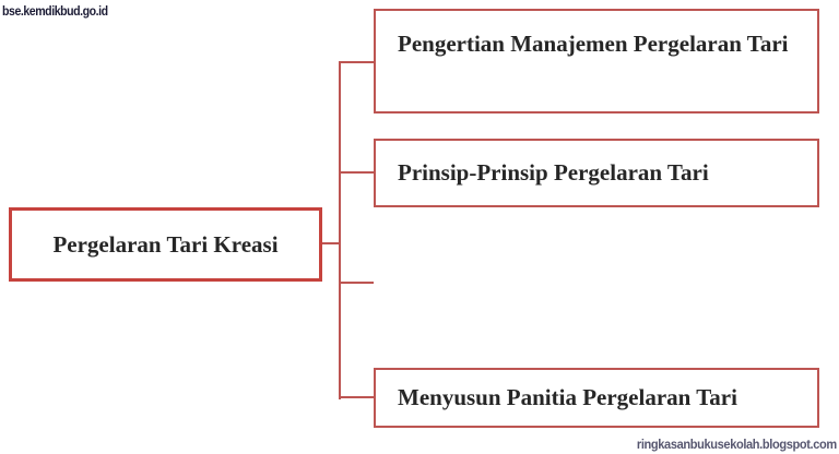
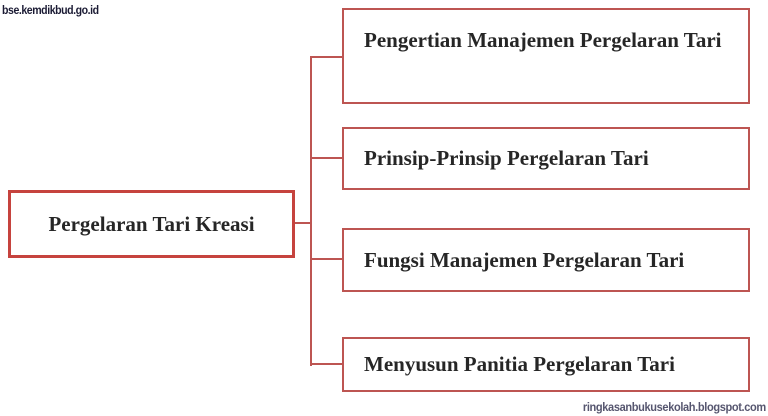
  bse.kemdikbud.go.id
  ringkasanbukusekolah.blogspot.com
  Pergelaran Tari Kreasi
  Pengertian Manajemen Pergelaran Tari
  Prinsip-Prinsip Pergelaran Tari
+ Fungsi Manajemen Pergelaran Tari
  Menyusun Panitia Pergelaran Tari
